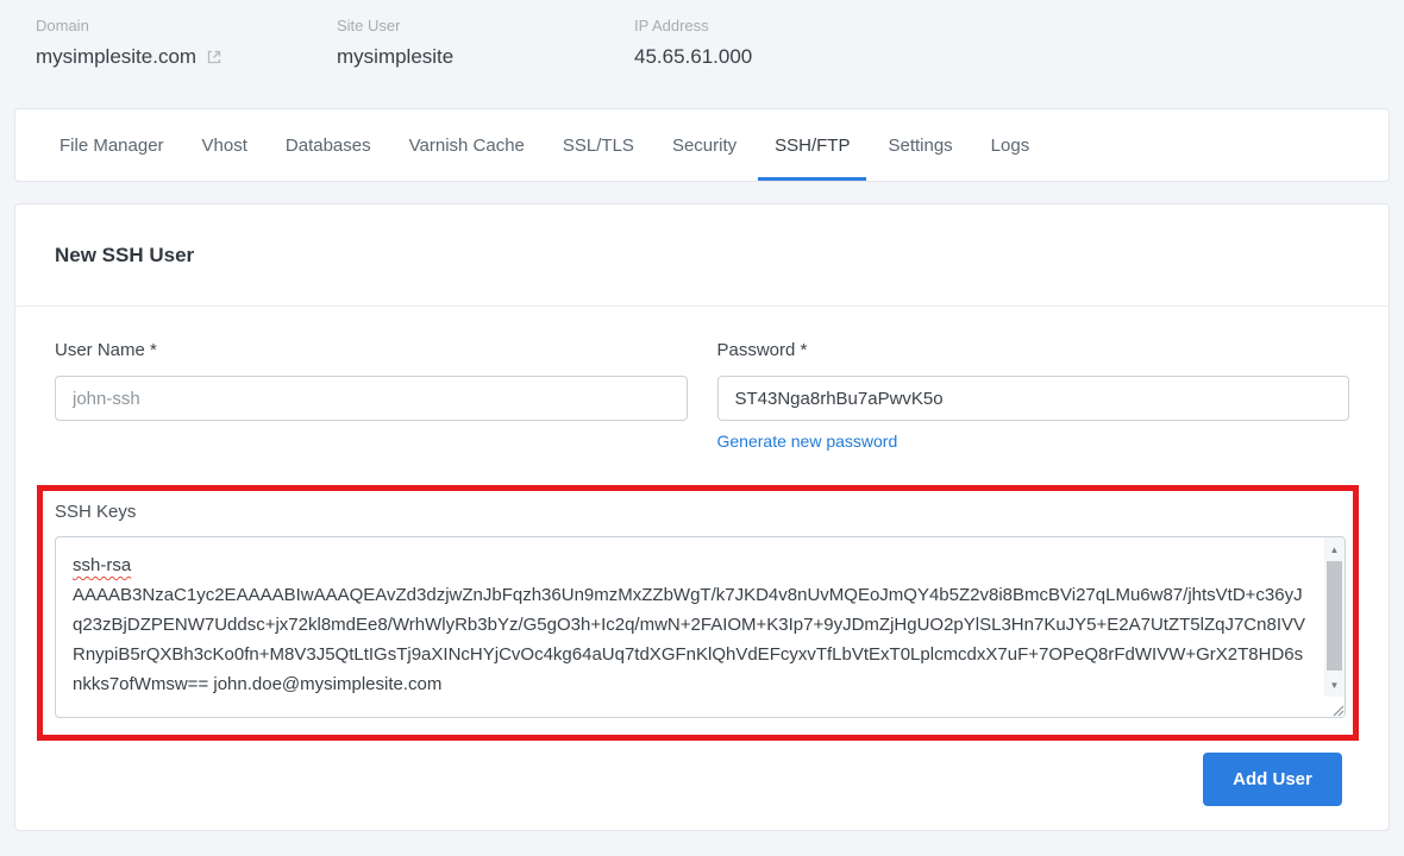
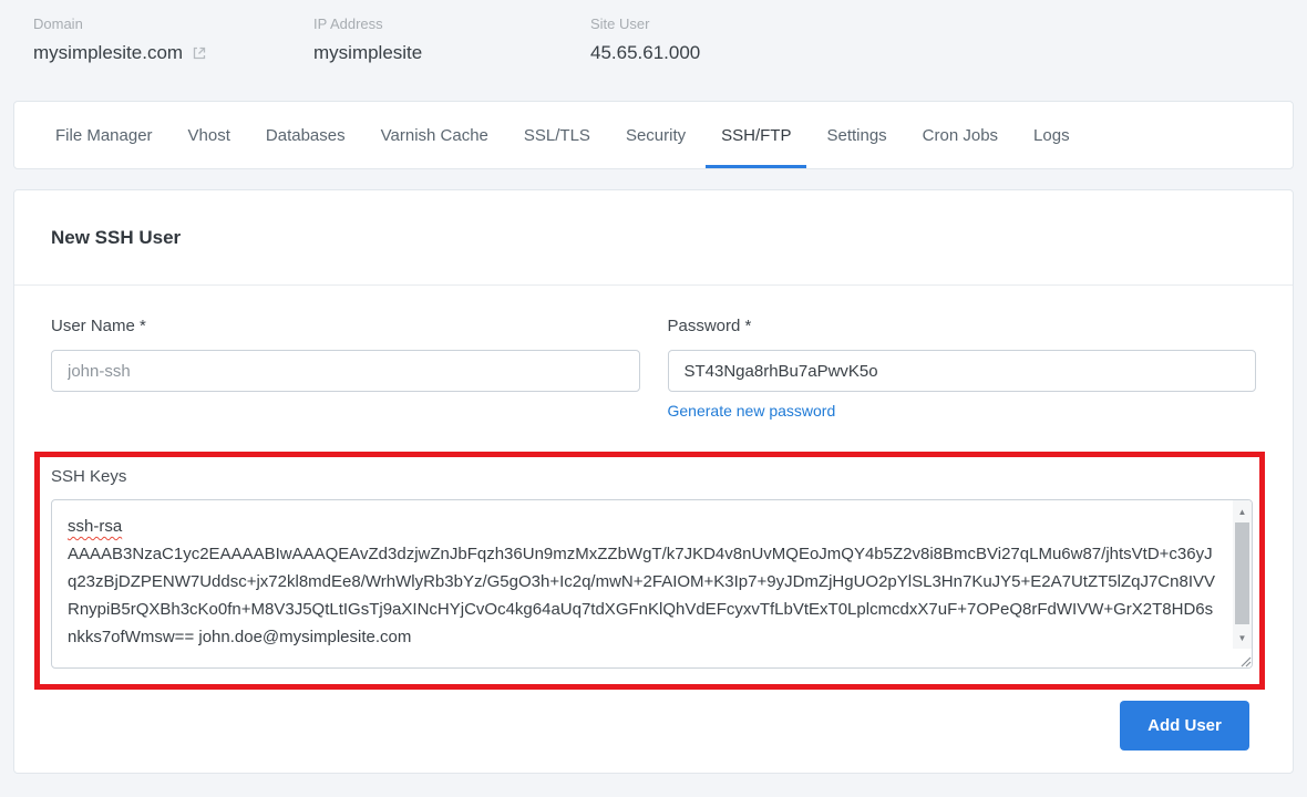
  Domain
  mysimplesite.com
- Site User
+ IP Address
  mysimplesite
- IP Address
+ Site User
  45.65.61.000
  File Manager
  Vhost
  Databases
  Varnish Cache
  SSL/TLS
  Security
  SSH/FTP
  Settings
+ Cron Jobs
  Logs
  New SSH User
  User Name *
  john-ssh
  Password *
  ST43Nga8rhBu7aPwvK5o Generate new password
  SSH Keys
  ssh-rsa AAAAB3NzaC1yc2EAAAABIwAAAQEAvZd3dzjwZnJbFqzh36Un9mzMxZZbWgT/k7JKD4v8nUvMQEoJmQY4b5Z2v8i8BmcBVi27qLMu6w87/jhtsVtD+c36yJq23zBjDZPENW7Uddsc+jx72kl8mdEe8/WrhWlyRb3bYz/G5gO3h+Ic2q/mwN+2FAIOM+K3Ip7+9yJDmZjHgUO2pYlSL3Hn7KuJY5+E2A7UtZT5lZqJ7Cn8IVVRnypiB5rQXBh3cKo0fn+M8V3J5QtLtIGsTj9aXINcHYjCvOc4kg64aUq7tdXGFnKlQhVdEFcyxvTfLbVtExT0LplcmcdxX7uF+7OPeQ8rFdWIVW+GrX2T8HD6snkks7ofWmsw== john.doe@mysimplesite.com
  ▲
  ▼
  Add User
